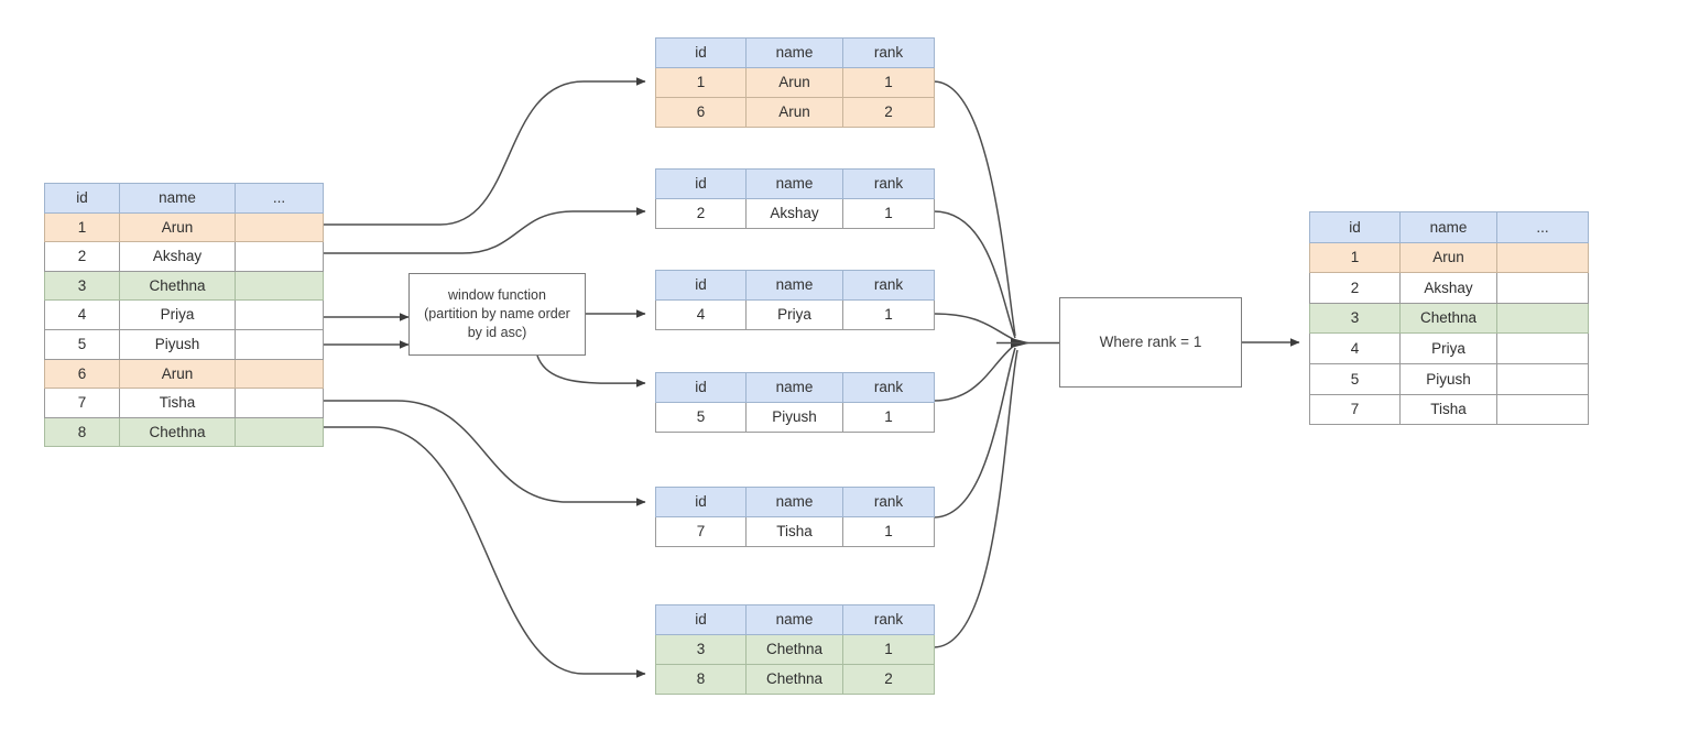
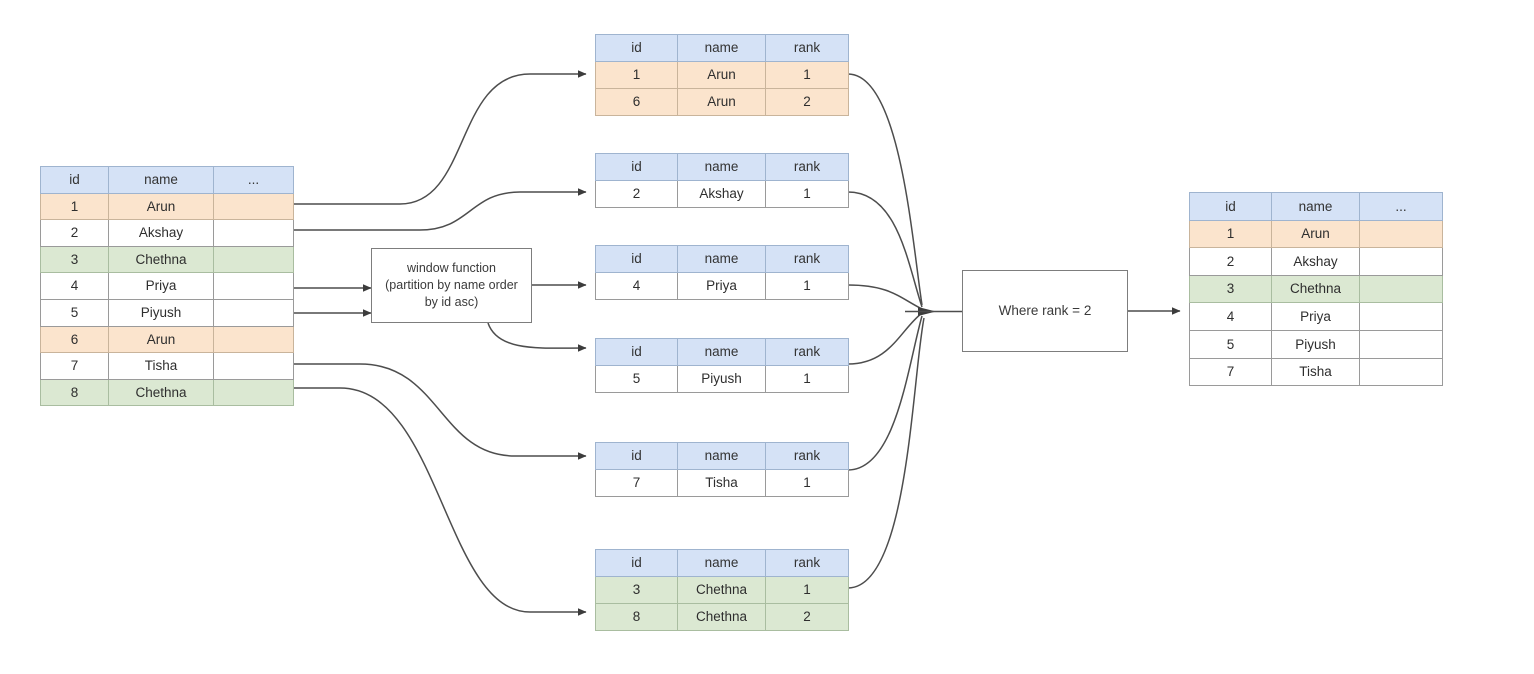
  id	name	...
  1	Arun
  2	Akshay
  3	Chethna
  4	Priya
  5	Piyush
  6	Arun
  7	Tisha
  8	Chethna
  window function
  (partition by name order
  by id asc)
  id	name	rank
  1	Arun	1
  6	Arun	2
  id	name	rank
  2	Akshay	1
  id	name	rank
  4	Priya	1
  id	name	rank
  5	Piyush	1
  id	name	rank
  7	Tisha	1
  id	name	rank
  3	Chethna	1
  8	Chethna	2
- Where rank = 1
+ Where rank = 2
  id	name	...
  1	Arun
  2	Akshay
  3	Chethna
  4	Priya
  5	Piyush
  7	Tisha
